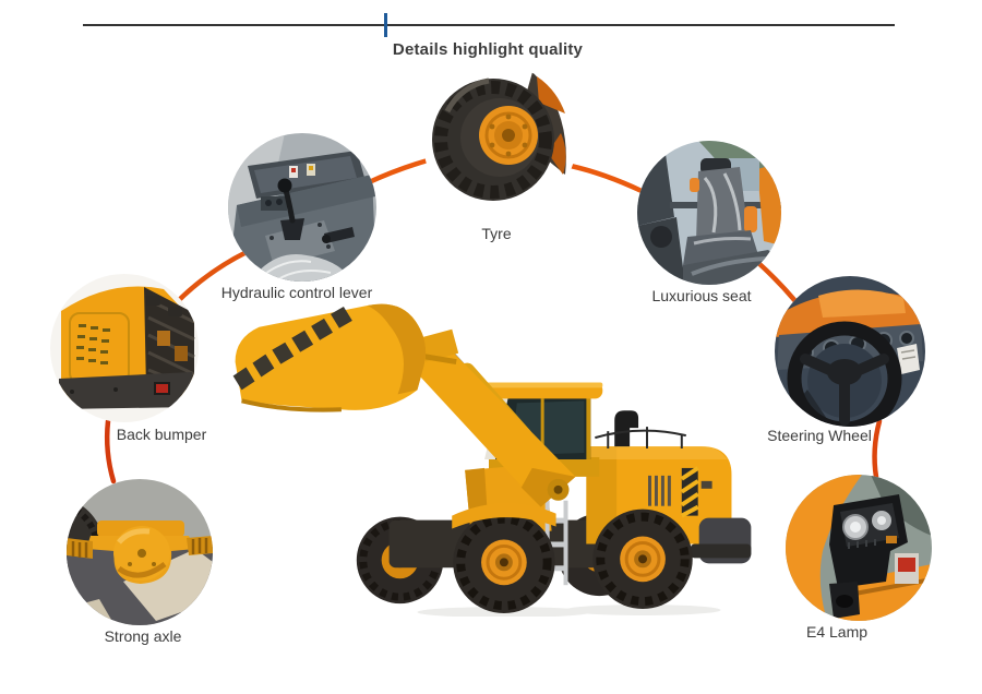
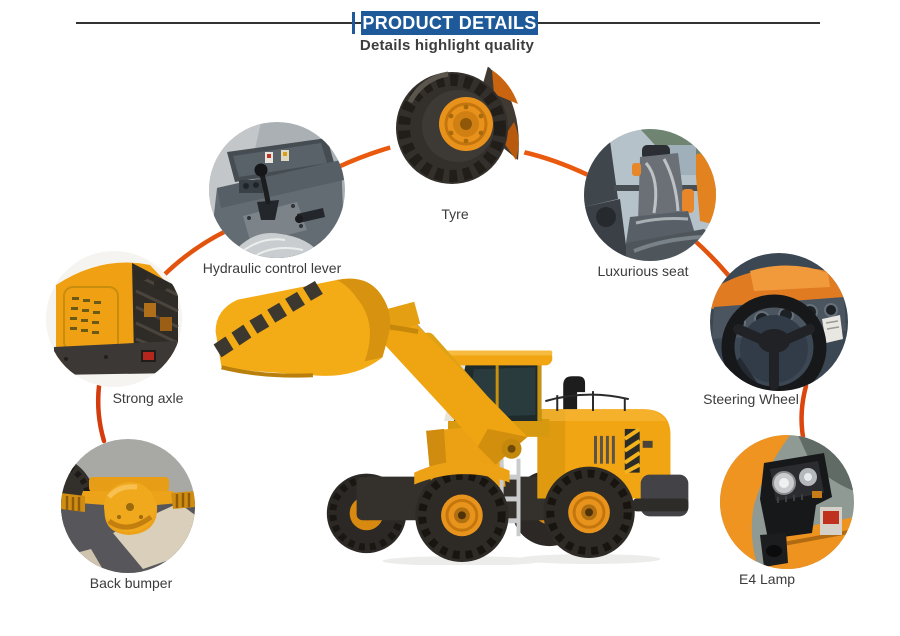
+ PRODUCT DETAILS
  Details highlight quality
  Tyre
  Hydraulic control lever
  Luxurious seat
- Back bumper
+ Strong axle
  Steering Wheel
- Strong axle
+ Back bumper
  E4 Lamp
